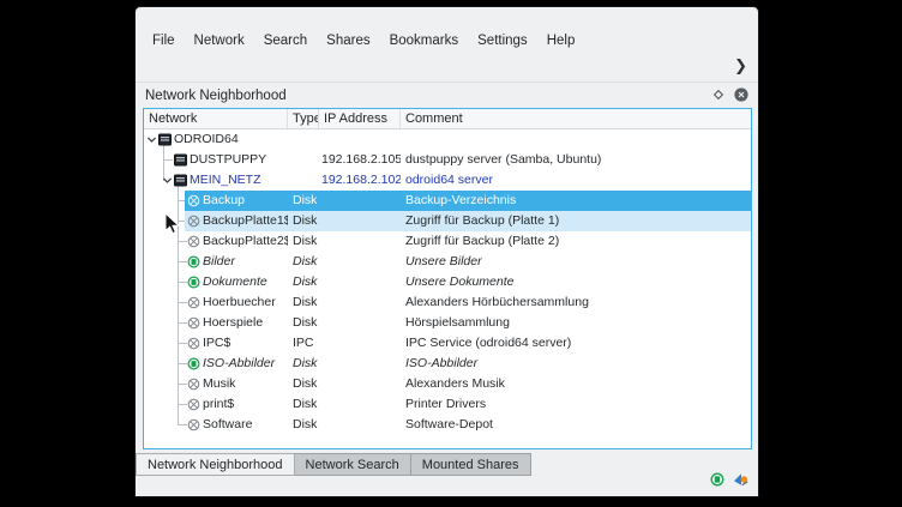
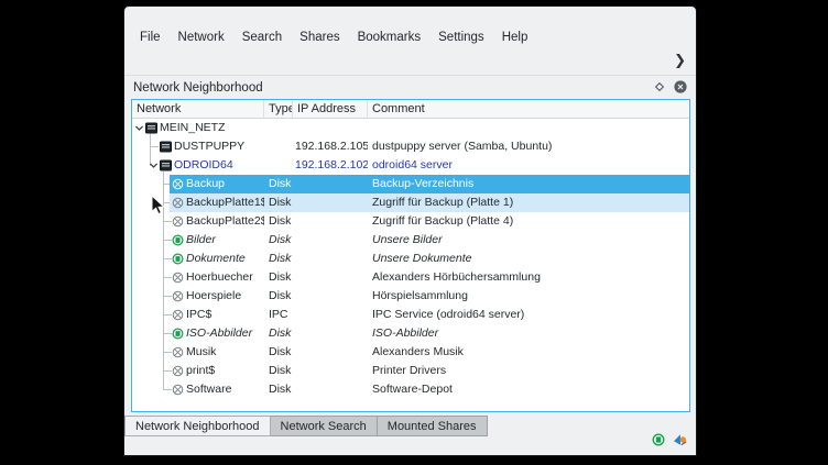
  File
  Network
  Search
  Shares
  Bookmarks
  Settings
  Help
  ❯
  Network Neighborhood
  Network
  Type
  IP Address
  Comment
- ODROID64
+ MEIN_NETZ
  DUSTPUPPY
  192.168.2.105
  dustpuppy server (Samba, Ubuntu)
- MEIN_NETZ
+ ODROID64
  192.168.2.102
  odroid64 server
  Backup
  Disk
  Backup-Verzeichnis
  BackupPlatte1$
  Disk
  Zugriff für Backup (Platte 1)
  BackupPlatte2$
  Disk
- Zugriff für Backup (Platte 2)
+ Zugriff für Backup (Platte 4)
  Bilder
  Disk
  Unsere Bilder
  Dokumente
  Disk
  Unsere Dokumente
  Hoerbuecher
  Disk
  Alexanders Hörbüchersammlung
  Hoerspiele
  Disk
  Hörspielsammlung
  IPC$
  IPC
  IPC Service (odroid64 server)
  ISO-Abbilder
  Disk
  ISO-Abbilder
  Musik
  Disk
  Alexanders Musik
  print$
  Disk
  Printer Drivers
  Software
  Disk
  Software-Depot
  Network Neighborhood
  Network Search
  Mounted Shares
